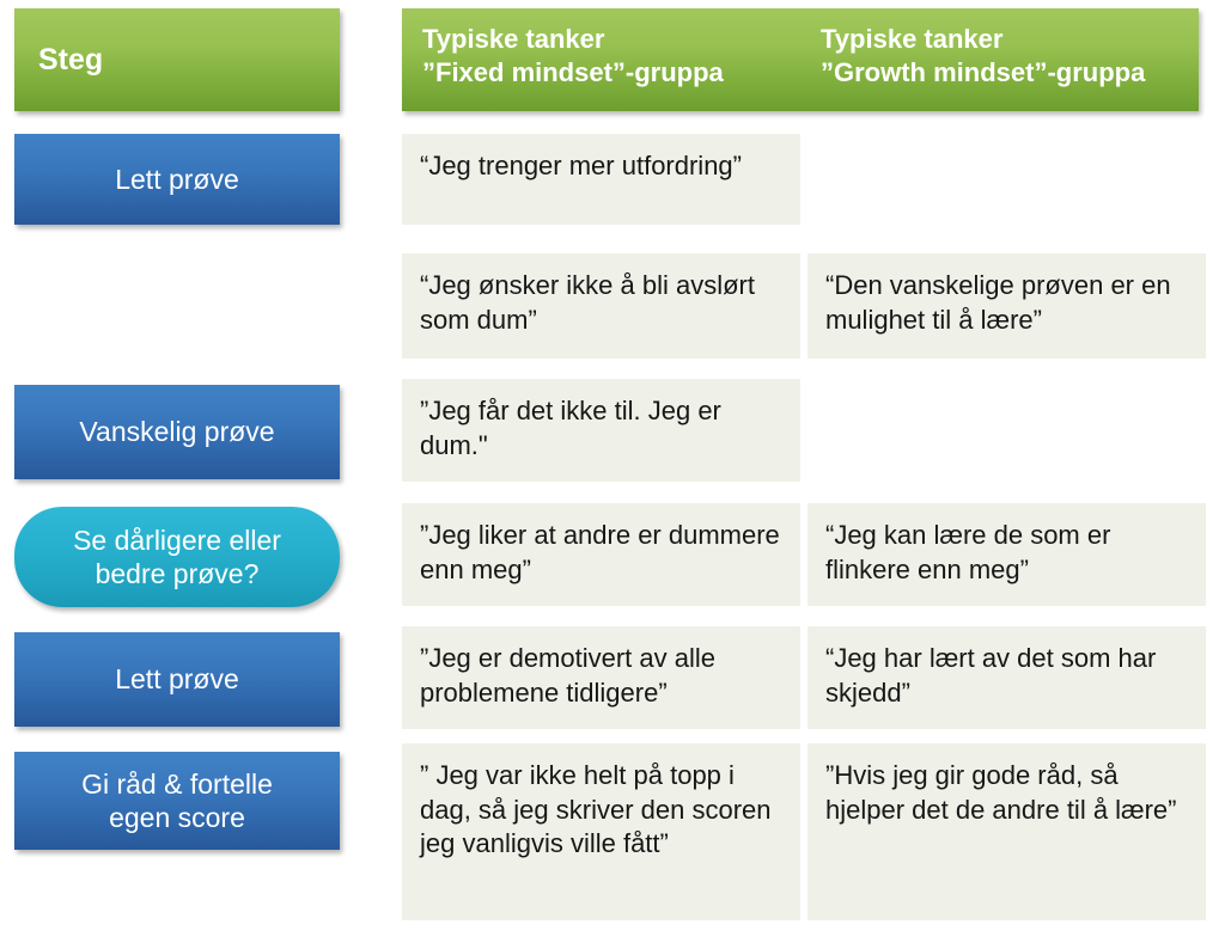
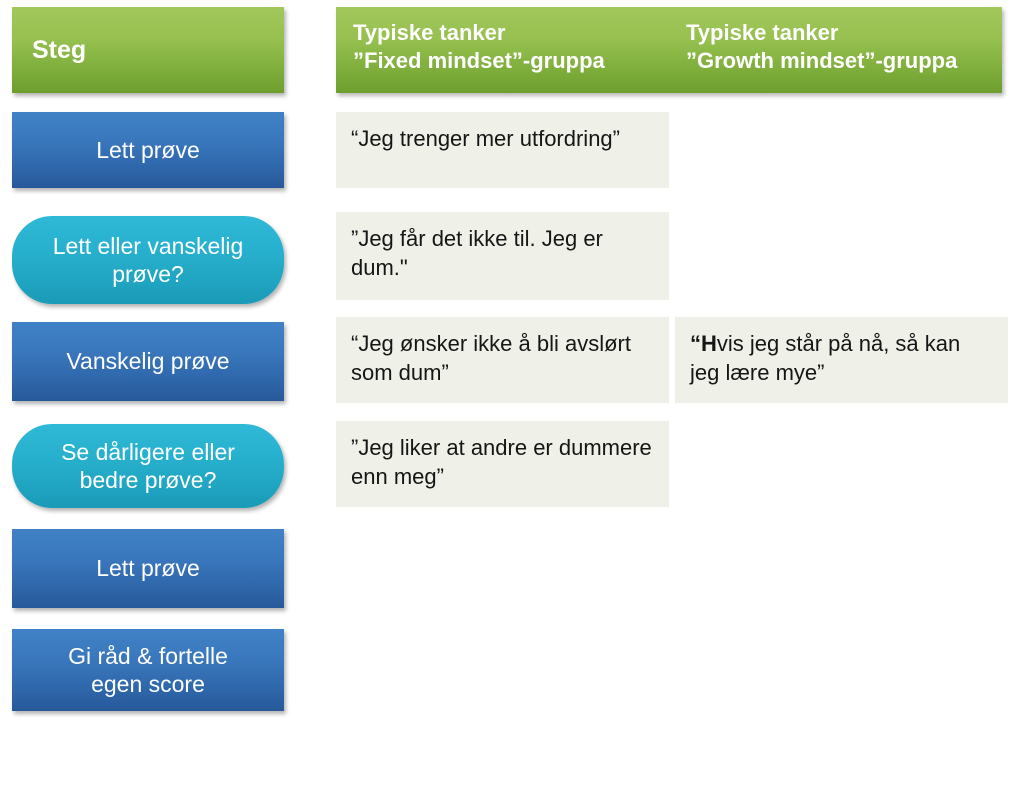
  Steg
  Lett prøve
+ Lett eller vanskelig
+ prøve?
  Vanskelig prøve
  Se dårligere eller
  bedre prøve?
  Lett prøve
  Gi råd & fortelle
  egen score
  Typiske tanker
  ”Fixed mindset”-gruppa
  Typiske tanker
  ”Growth mindset”-gruppa
  “Jeg trenger mer utfordring”
- “Jeg ønsker ikke å bli avslørt som dum”
+ ”Jeg får det ikke til. Jeg er dum."
- “Den vanskelige prøven er en mulighet til å lære”
- ”Jeg får det ikke til. Jeg er dum."
+ “Jeg ønsker ikke å bli avslørt som dum”
+ “Hvis jeg står på nå, så kan jeg lære mye”
  ”Jeg liker at andre er dummere enn meg”
- “Jeg kan lære de som er flinkere enn meg”
- ”Jeg er demotivert av alle problemene tidligere”
- “Jeg har lært av det som har skjedd”
- ” Jeg var ikke helt på topp i dag, så jeg skriver den scoren jeg vanligvis ville fått”
- ”Hvis jeg gir gode råd, så hjelper det de andre til å lære”
